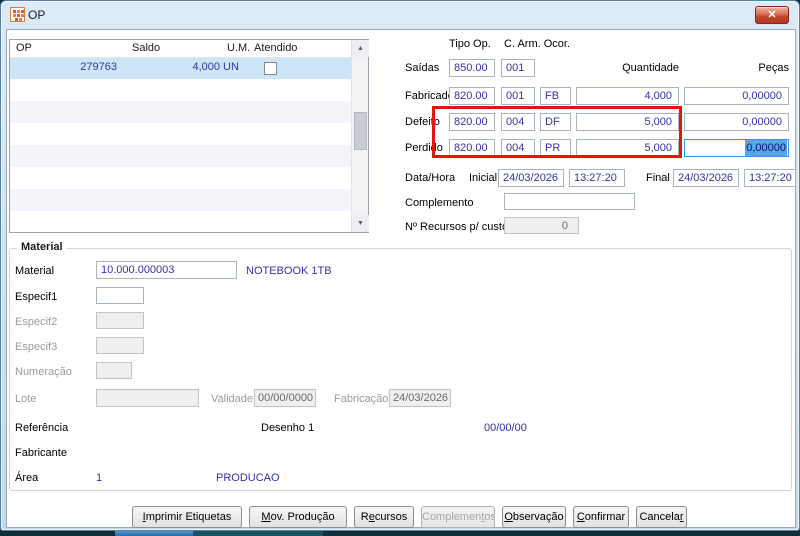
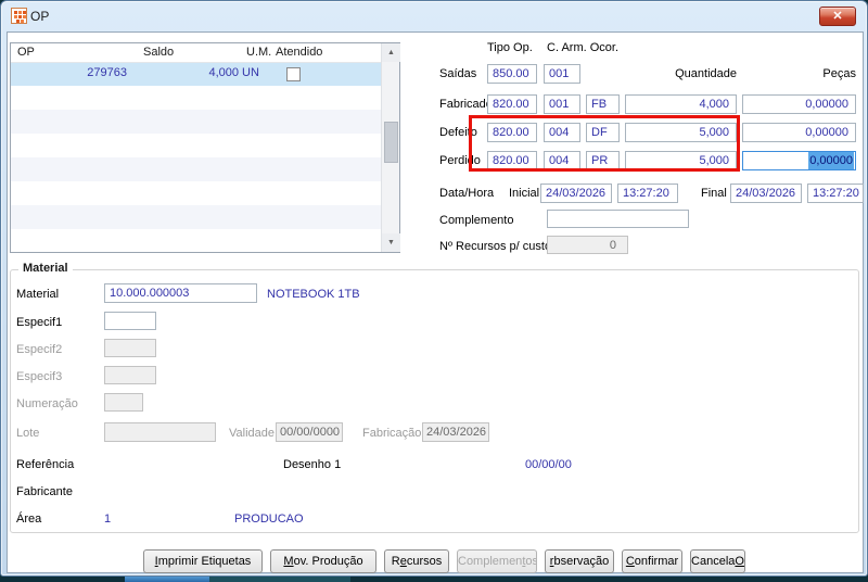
  OP
  ✕
  OP
  Saldo
  U.M.
  Atendido
  279763
  4,000
  UN
  Tipo Op.
  C. Arm. Ocor.
  Saídas
  850.00
  001
  Quantidade
  Peças
  Fabricad
  820.00
  001
  FB
  4,000
  0,00000
  Defeito
  820.00
  004
  DF
  5,000
  0,00000
  Perdido
  820.00
  004
  PR
  5,000
  0,00000
  Data/Hora
  Inicial
  24/03/2026
  13:27:20
  Final
  24/03/2026
  13:27:20
  Complemento
  Nº Recursos p/ cust
  0
  Material
  Material
  10.000.000003
  NOTEBOOK 1TB
  Especif1
  Especif2
  Especif3
  Numeração
  Lote
  Validade
  00/00/0000
  Fabricação
  24/03/2026
  Referência
  Desenho 1
  00/00/00
  Fabricante
  Área
  1
  PRODUCAO
  Imprimir Etiquetas
  Mov. Produção
  Recursos
  Complementos
- Observação
+ rbservação
  Confirmar
- Cancelar
+ CancelaO
